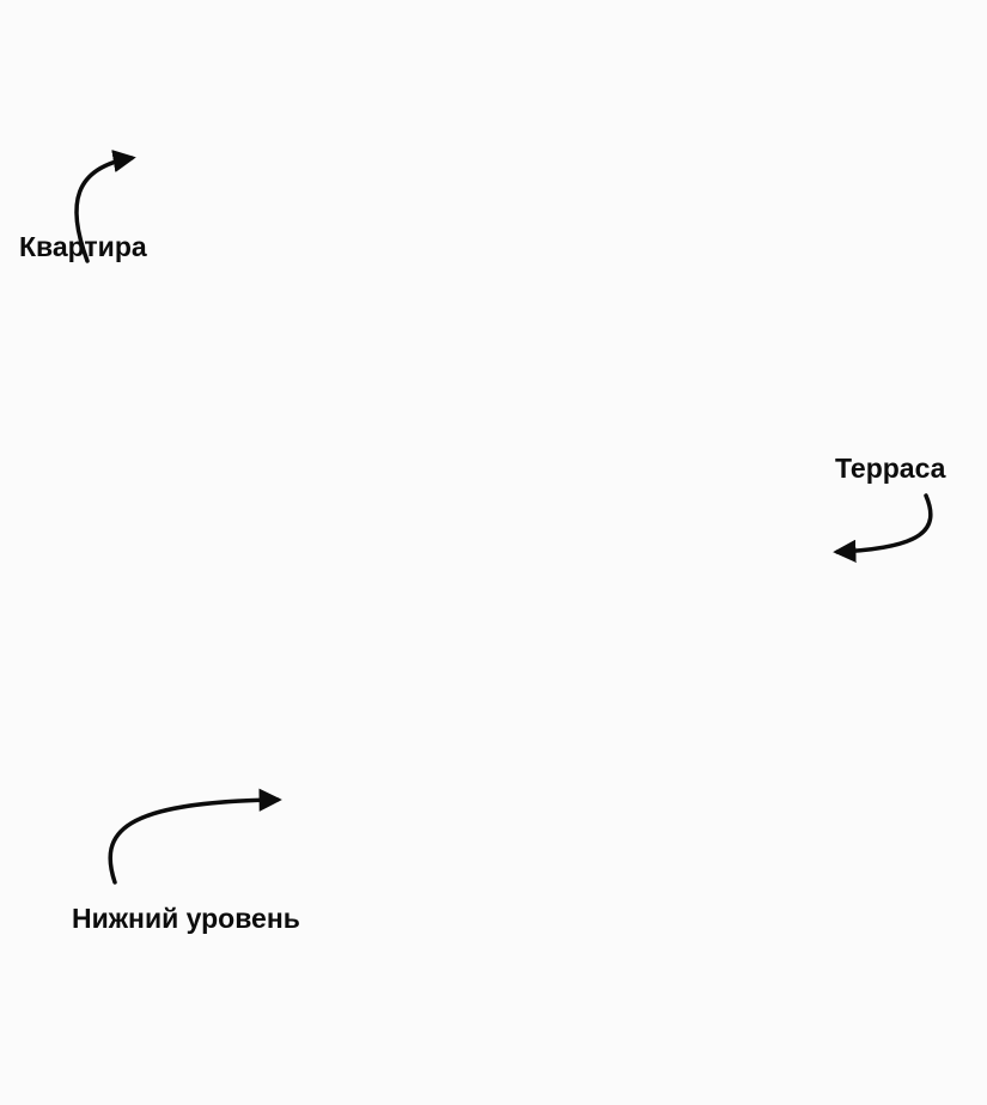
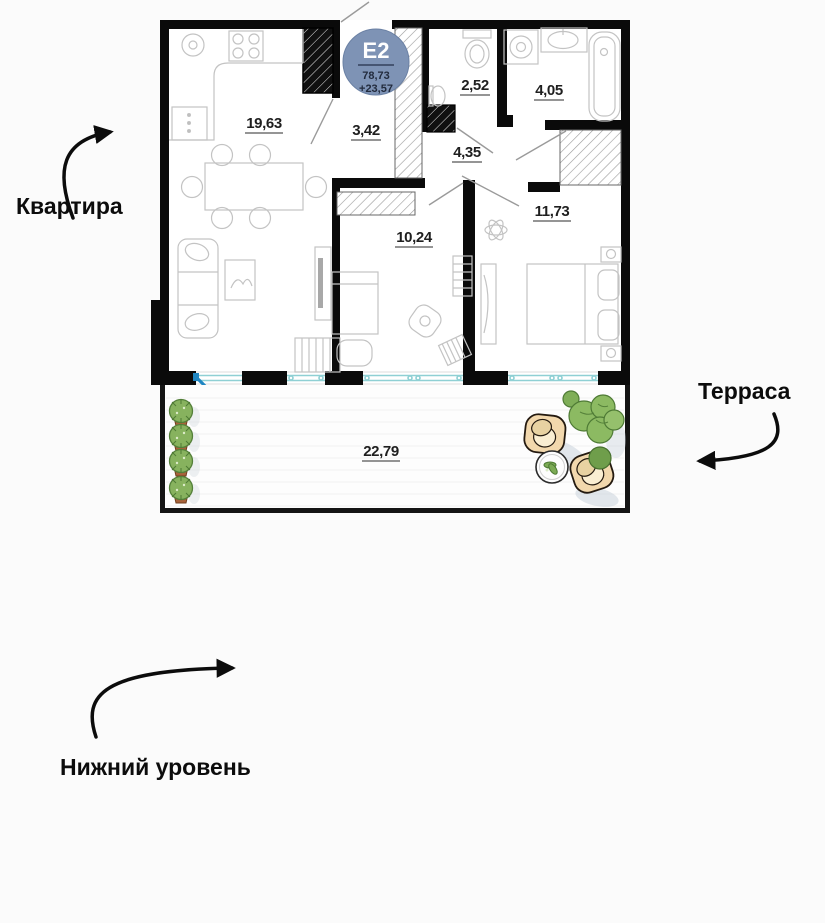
+ 19,63
+ 3,42
+ 2,52
+ 4,05
+ 4,35
+ 10,24
+ 11,73
+ 22,79
+ E2
+ 78,73
+ +23,57
  Квартира
  Терраса
  Нижний уровень
